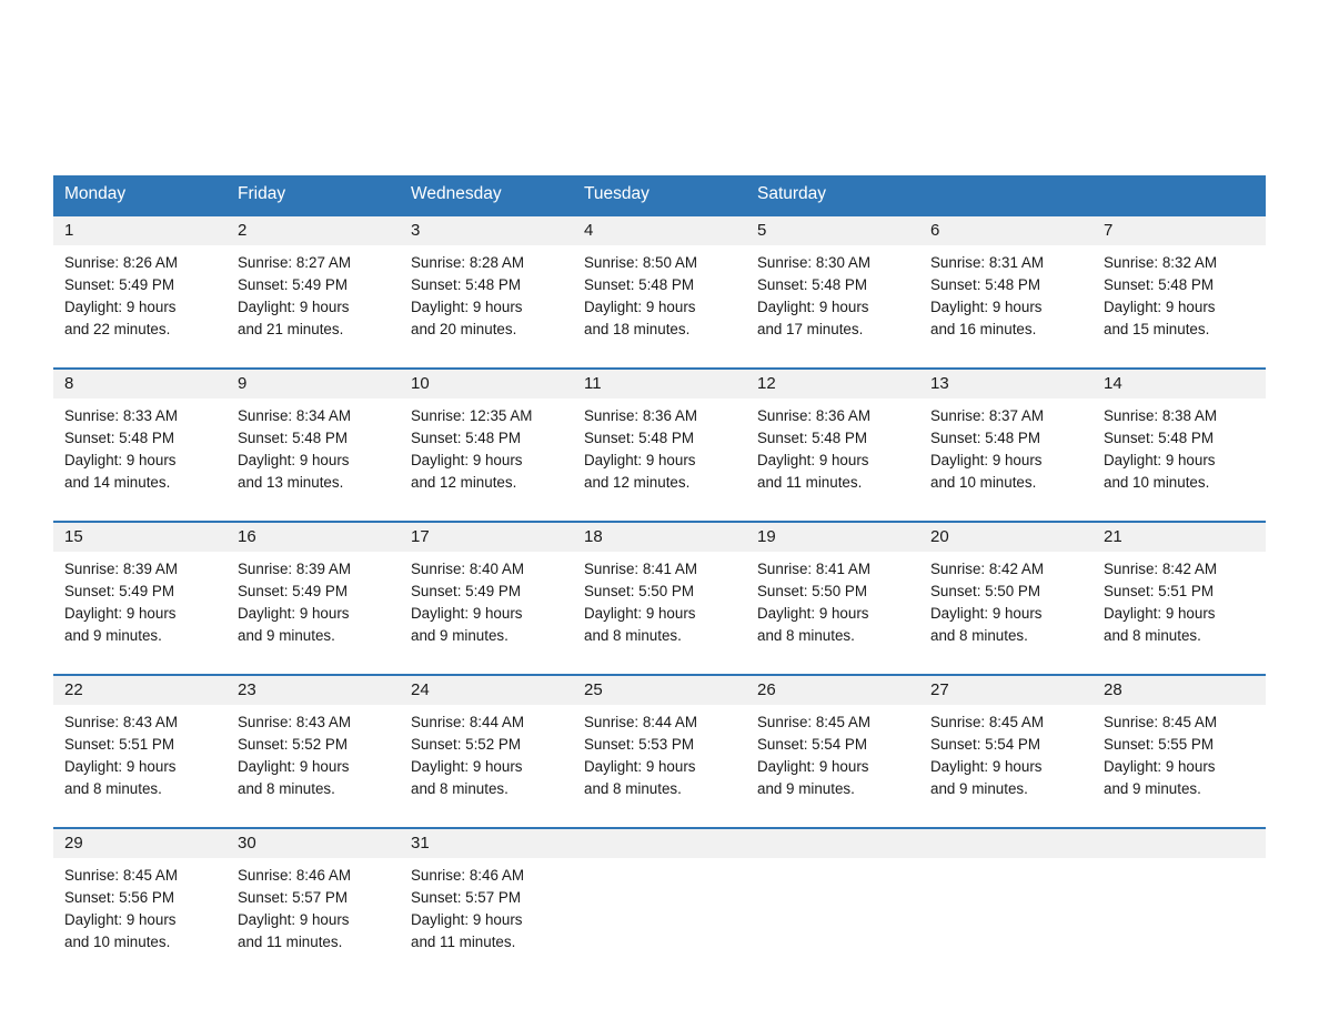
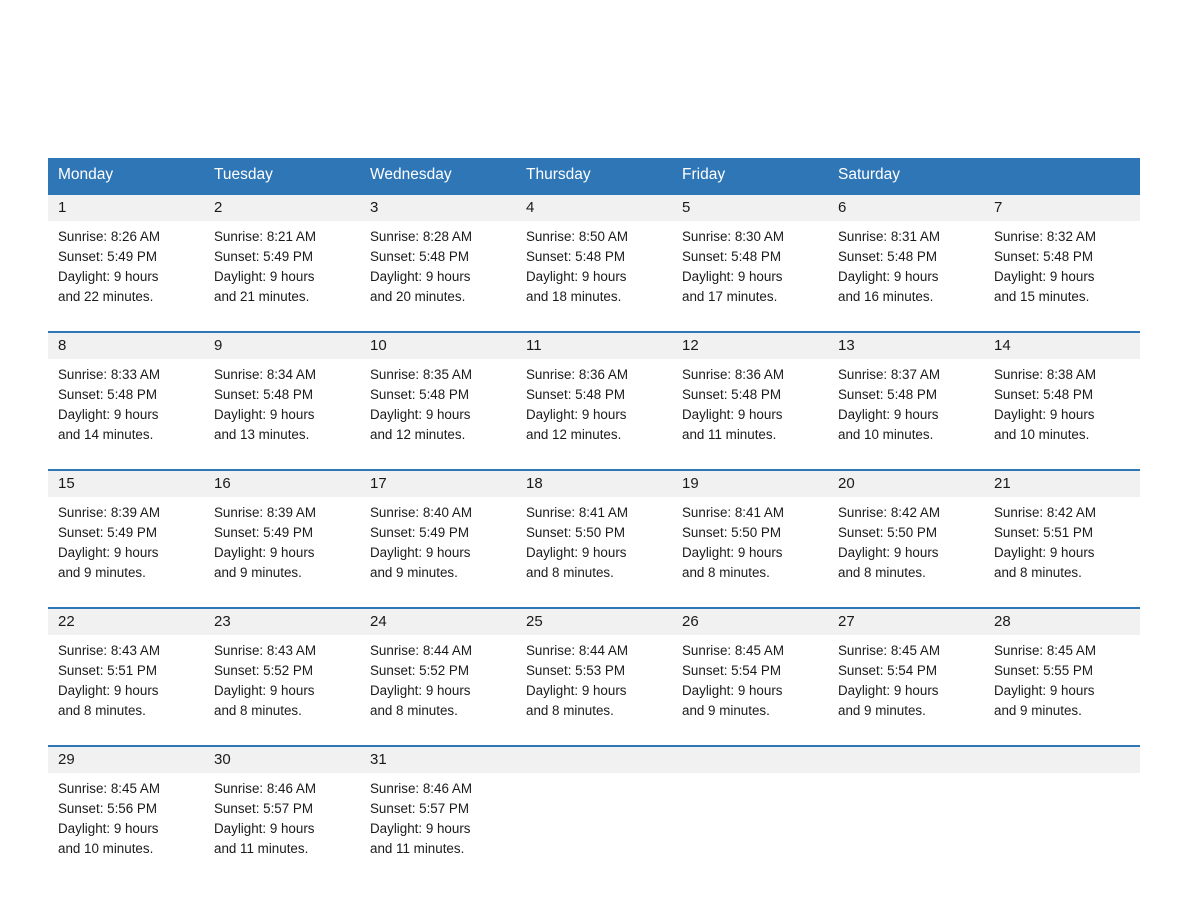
  Monday
- Friday
+ Tuesday
  Wednesday
+ Thursday
- Tuesday
+ Friday
  Saturday
  1
  Sunrise: 8:26 AM
  Sunset: 5:49 PM
  Daylight: 9 hours
  and 22 minutes.
  2
- Sunrise: 8:27 AM
+ Sunrise: 8:21 AM
  Sunset: 5:49 PM
  Daylight: 9 hours
  and 21 minutes.
  3
  Sunrise: 8:28 AM
  Sunset: 5:48 PM
  Daylight: 9 hours
  and 20 minutes.
  4
  Sunrise: 8:50 AM
  Sunset: 5:48 PM
  Daylight: 9 hours
  and 18 minutes.
  5
  Sunrise: 8:30 AM
  Sunset: 5:48 PM
  Daylight: 9 hours
  and 17 minutes.
  6
  Sunrise: 8:31 AM
  Sunset: 5:48 PM
  Daylight: 9 hours
  and 16 minutes.
  7
  Sunrise: 8:32 AM
  Sunset: 5:48 PM
  Daylight: 9 hours
  and 15 minutes.
  8
  Sunrise: 8:33 AM
  Sunset: 5:48 PM
  Daylight: 9 hours
  and 14 minutes.
  9
  Sunrise: 8:34 AM
  Sunset: 5:48 PM
  Daylight: 9 hours
  and 13 minutes.
  10
- Sunrise: 12:35 AM
+ Sunrise: 8:35 AM
  Sunset: 5:48 PM
  Daylight: 9 hours
  and 12 minutes.
  11
  Sunrise: 8:36 AM
  Sunset: 5:48 PM
  Daylight: 9 hours
  and 12 minutes.
  12
  Sunrise: 8:36 AM
  Sunset: 5:48 PM
  Daylight: 9 hours
  and 11 minutes.
  13
  Sunrise: 8:37 AM
  Sunset: 5:48 PM
  Daylight: 9 hours
  and 10 minutes.
  14
  Sunrise: 8:38 AM
  Sunset: 5:48 PM
  Daylight: 9 hours
  and 10 minutes.
  15
  Sunrise: 8:39 AM
  Sunset: 5:49 PM
  Daylight: 9 hours
  and 9 minutes.
  16
  Sunrise: 8:39 AM
  Sunset: 5:49 PM
  Daylight: 9 hours
  and 9 minutes.
  17
  Sunrise: 8:40 AM
  Sunset: 5:49 PM
  Daylight: 9 hours
  and 9 minutes.
  18
  Sunrise: 8:41 AM
  Sunset: 5:50 PM
  Daylight: 9 hours
  and 8 minutes.
  19
  Sunrise: 8:41 AM
  Sunset: 5:50 PM
  Daylight: 9 hours
  and 8 minutes.
  20
  Sunrise: 8:42 AM
  Sunset: 5:50 PM
  Daylight: 9 hours
  and 8 minutes.
  21
  Sunrise: 8:42 AM
  Sunset: 5:51 PM
  Daylight: 9 hours
  and 8 minutes.
  22
  Sunrise: 8:43 AM
  Sunset: 5:51 PM
  Daylight: 9 hours
  and 8 minutes.
  23
  Sunrise: 8:43 AM
  Sunset: 5:52 PM
  Daylight: 9 hours
  and 8 minutes.
  24
  Sunrise: 8:44 AM
  Sunset: 5:52 PM
  Daylight: 9 hours
  and 8 minutes.
  25
  Sunrise: 8:44 AM
  Sunset: 5:53 PM
  Daylight: 9 hours
  and 8 minutes.
  26
  Sunrise: 8:45 AM
  Sunset: 5:54 PM
  Daylight: 9 hours
  and 9 minutes.
  27
  Sunrise: 8:45 AM
  Sunset: 5:54 PM
  Daylight: 9 hours
  and 9 minutes.
  28
  Sunrise: 8:45 AM
  Sunset: 5:55 PM
  Daylight: 9 hours
  and 9 minutes.
  29
  Sunrise: 8:45 AM
  Sunset: 5:56 PM
  Daylight: 9 hours
  and 10 minutes.
  30
  Sunrise: 8:46 AM
  Sunset: 5:57 PM
  Daylight: 9 hours
  and 11 minutes.
  31
  Sunrise: 8:46 AM
  Sunset: 5:57 PM
  Daylight: 9 hours
  and 11 minutes.
